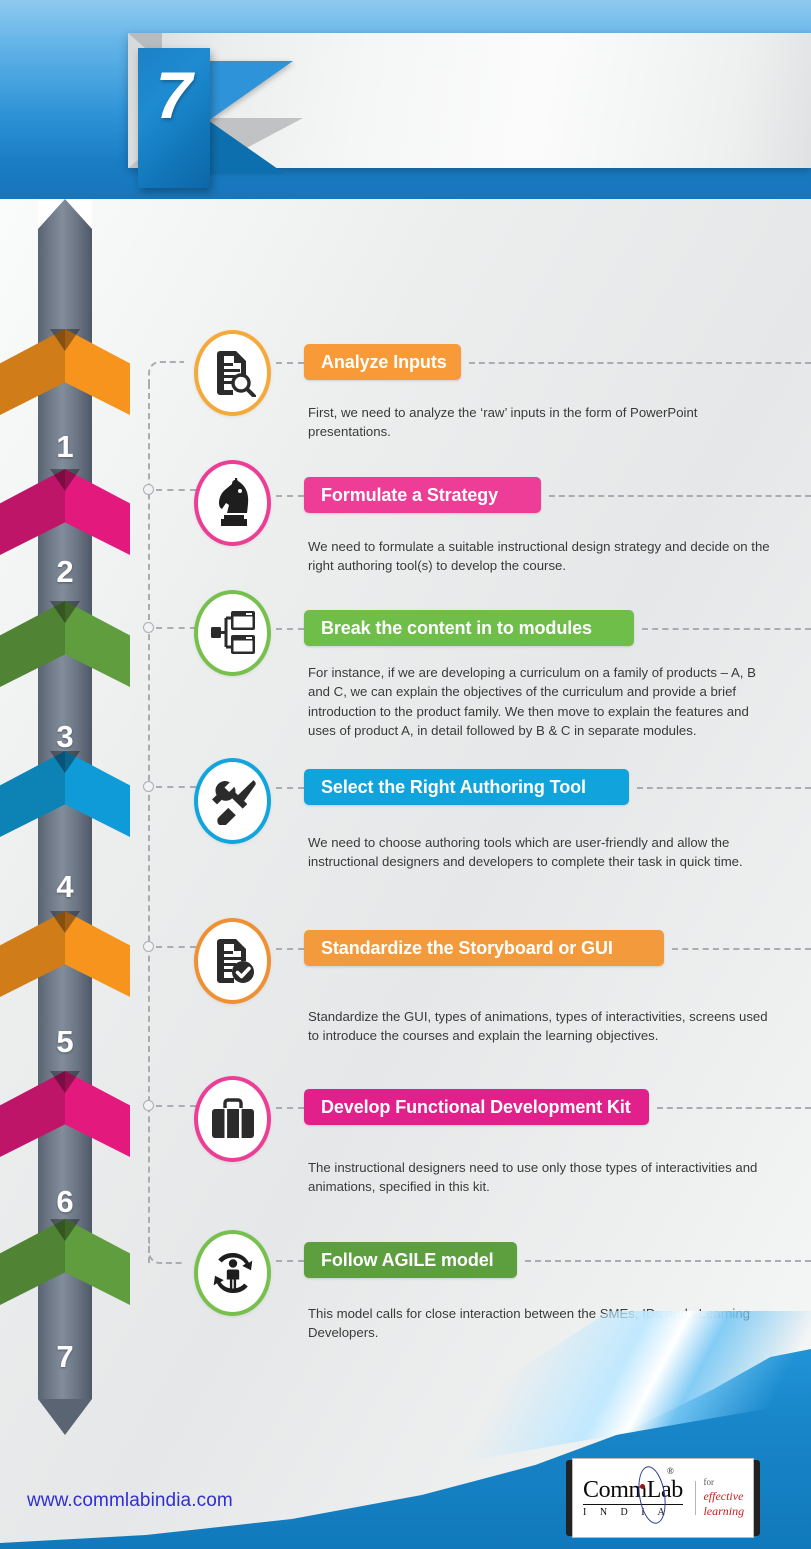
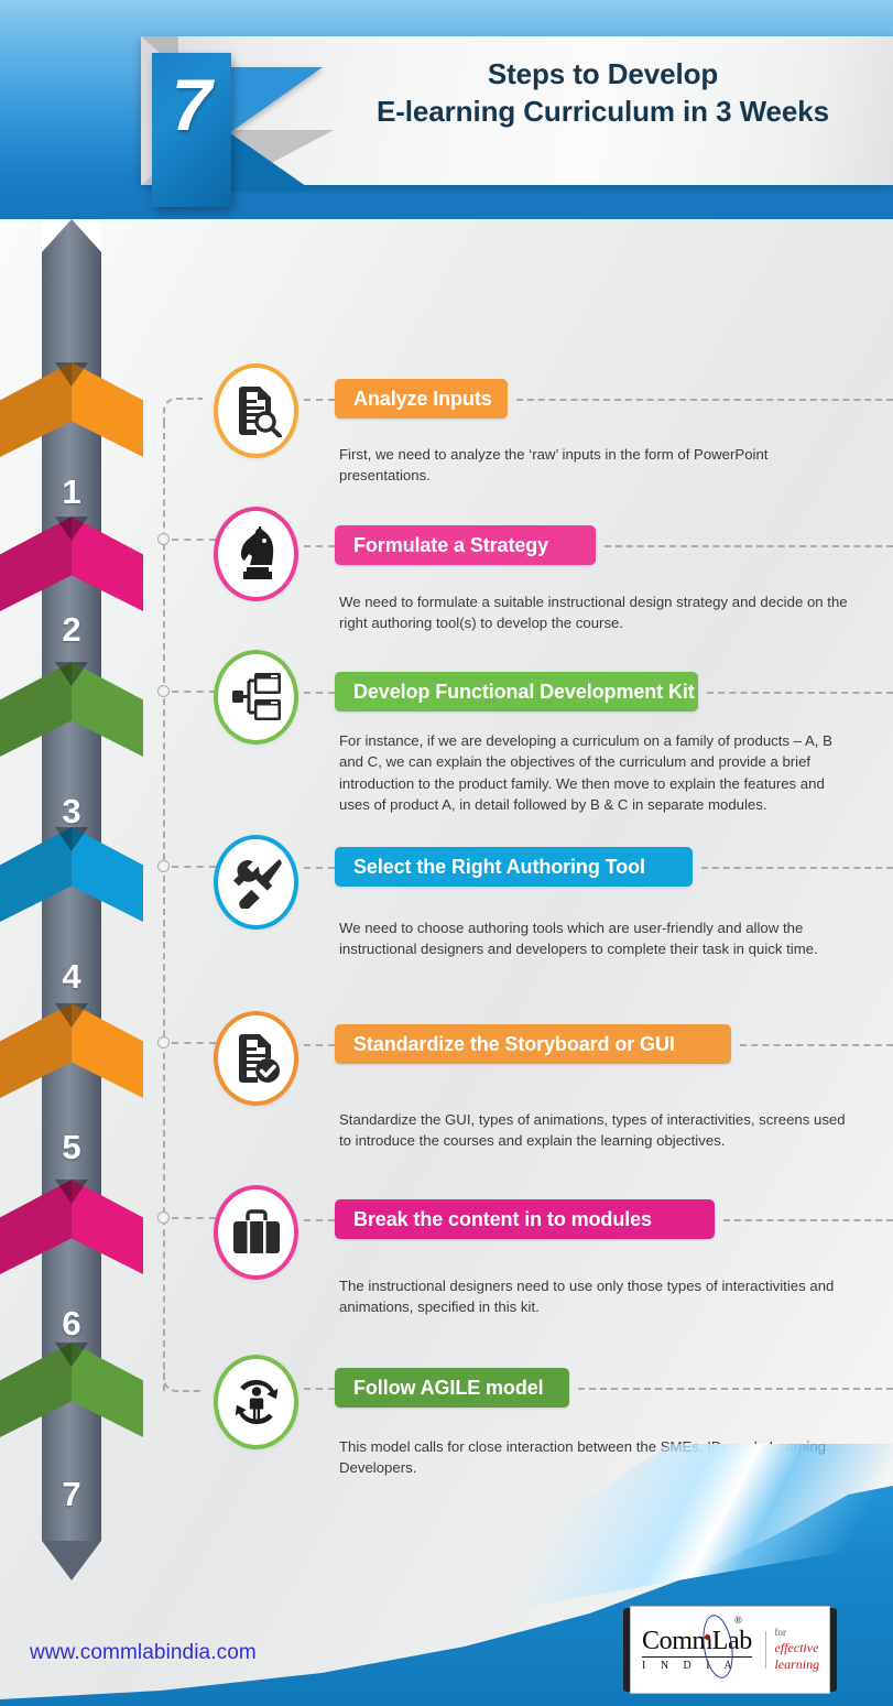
  7
+ Steps to Develop
+ E-learning Curriculum in 3 Weeks
  1
  2
  3
  4
  5
  6
  7
  Analyze Inputs
  First, we need to analyze the ‘raw’ inputs in the form of PowerPoint presentations.
  Formulate a Strategy
  We need to formulate a suitable instructional design strategy and decide on the right authoring tool(s) to develop the course.
- Break the content in to modules
+ Develop Functional Development Kit
  For instance, if we are developing a curriculum on a family of products – A, B and C, we can explain the objectives of the curriculum and provide a brief introduction to the product family. We then move to explain the features and uses of product A, in detail followed by B & C in separate modules.
  Select the Right Authoring Tool
  We need to choose authoring tools which are user-friendly and allow the instructional designers and developers to complete their task in quick time.
  Standardize the Storyboard or GUI
  Standardize the GUI, types of animations, types of interactivities, screens used to introduce the courses and explain the learning objectives.
- Develop Functional Development Kit
+ Break the content in to modules
  The instructional designers need to use only those types of interactivities and animations, specified in this kit.
  Follow AGILE model
  This model calls for close interaction between the S Developers.
  www.commlabindia.com
  ®
  CommLab
  I N D I A
  for
  effective learning
